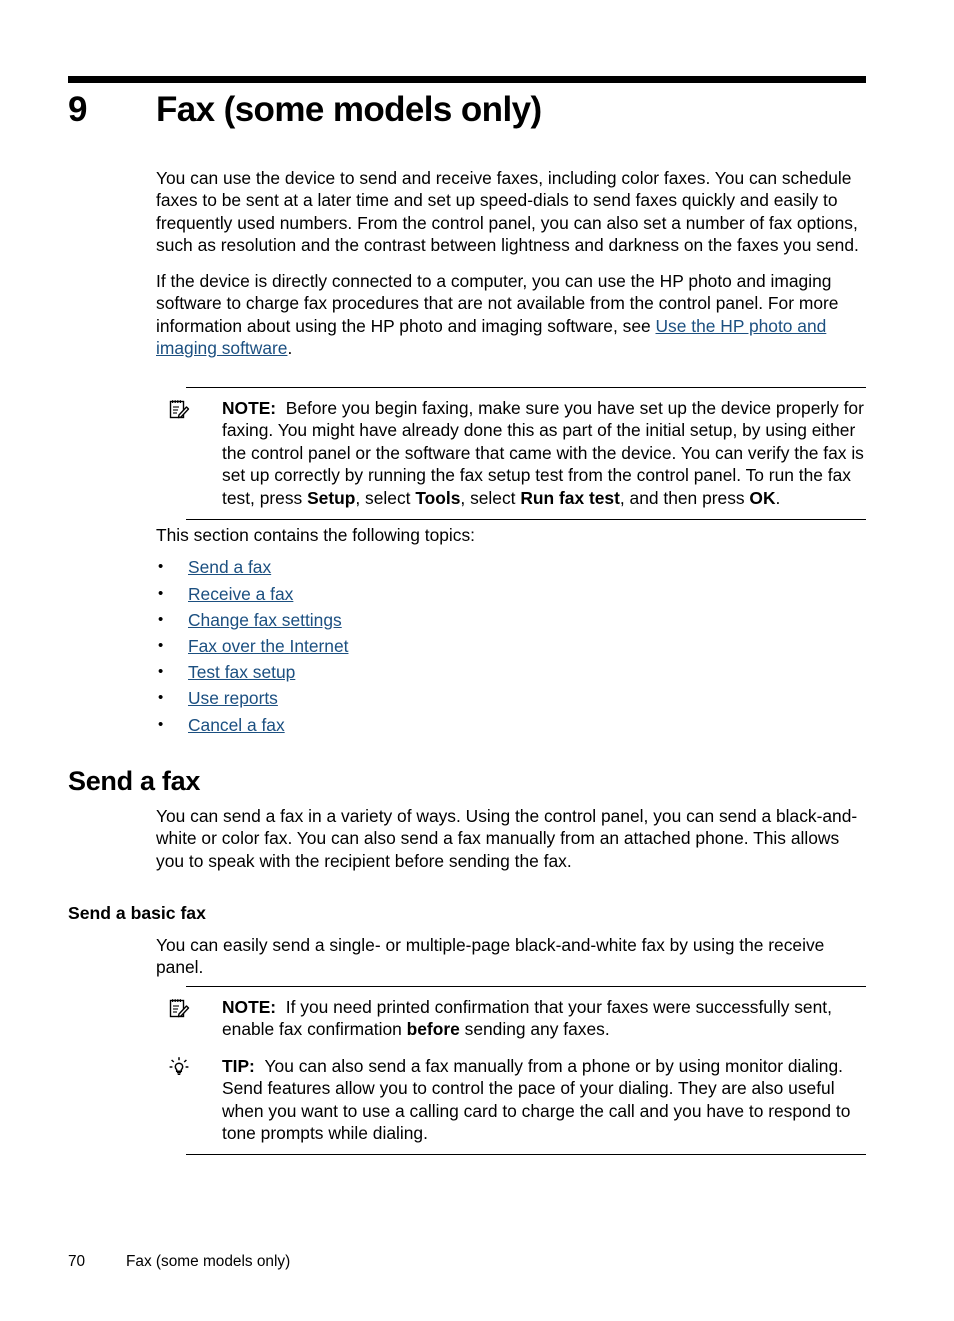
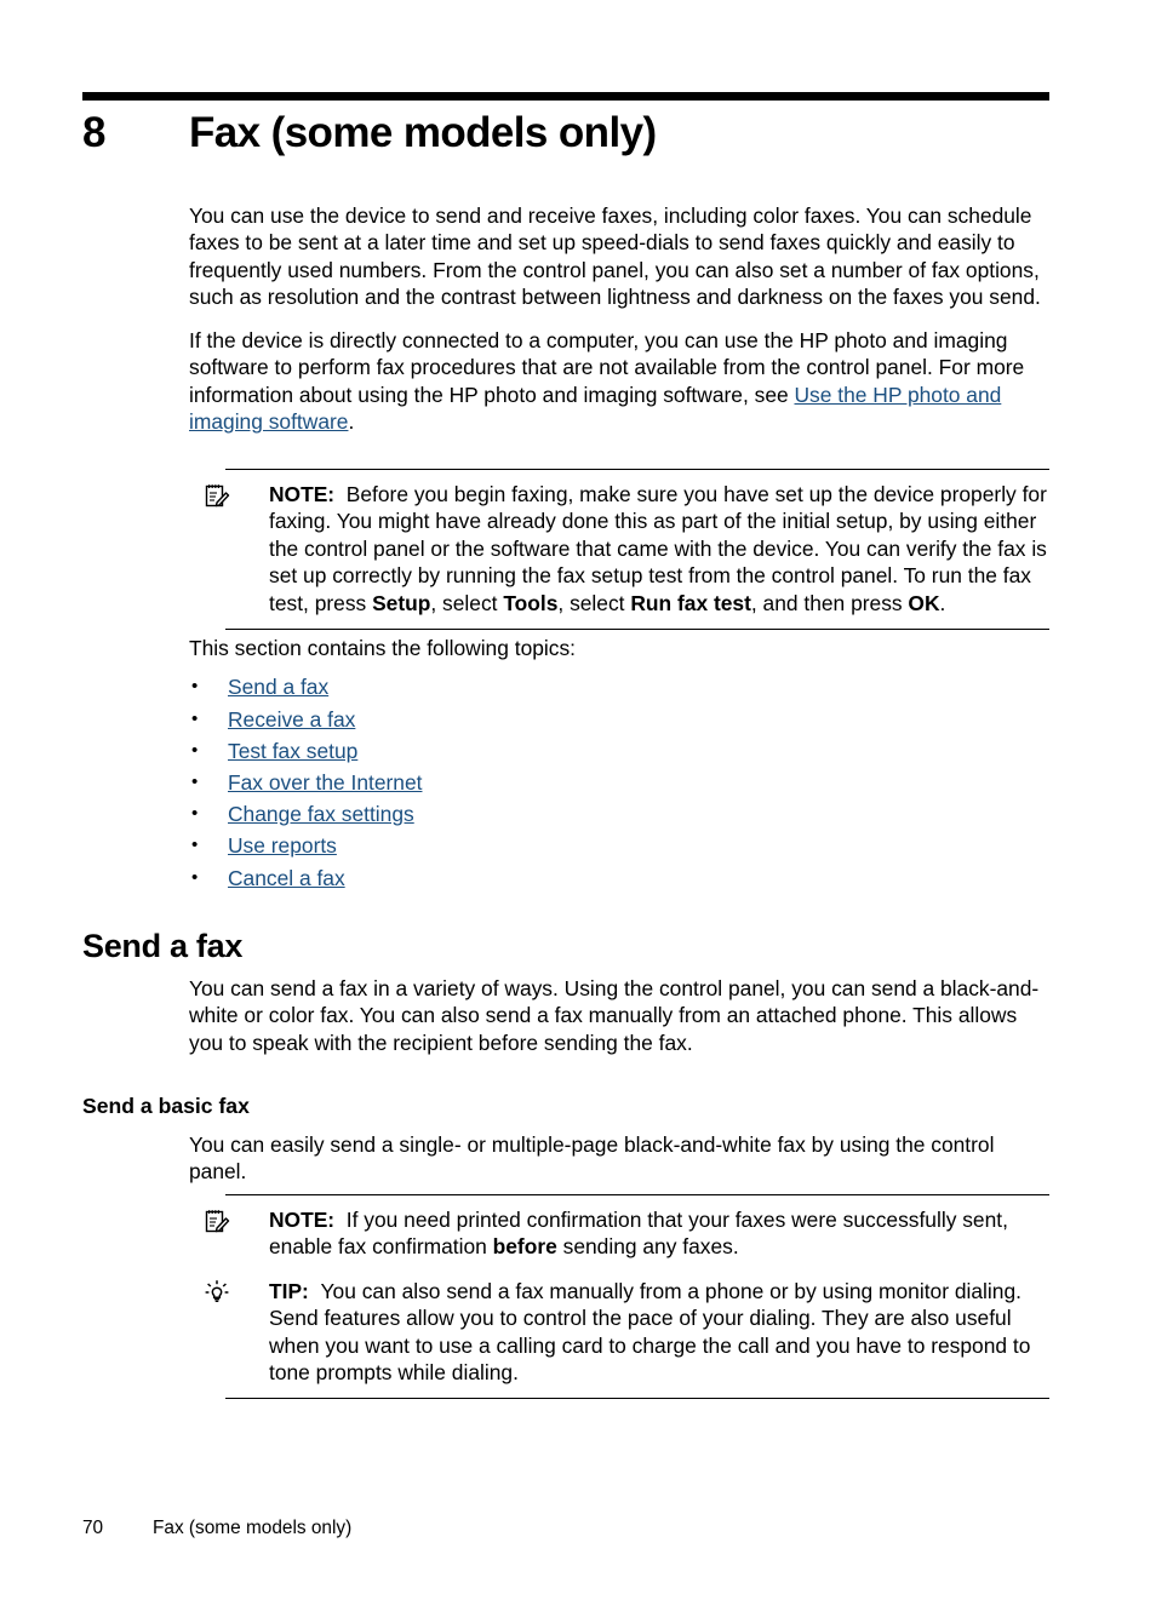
- 9
+ 8
  Fax (some models only)
  You can use the device to send and receive faxes, including color faxes. You can schedule faxes to be sent at a later time and set up speed-dials to send faxes quickly and easily to frequently used numbers. From the control panel, you can also set a number of fax options, such as resolution and the contrast between lightness and darkness on the faxes you send.
- If the device is directly connected to a computer, you can use the HP photo and imaging software to charge fax procedures that are not available from the control panel. For more information about using the HP photo and imaging software, see Use the HP photo and imaging software.
+ If the device is directly connected to a computer, you can use the HP photo and imaging software to perform fax procedures that are not available from the control panel. For more information about using the HP photo and imaging software, see Use the HP photo and imaging software.
  NOTE: Before you begin faxing, make sure you have set up the device properly for faxing. You might have already done this as part of the initial setup, by using either the control panel or the software that came with the device. You can verify the fax is set up correctly by running the fax setup test from the control panel. To run the fax test, press Setup, select Tools, select Run fax test, and then press OK.
  This section contains the following topics:
  Send a fax
  Receive a fax
- Change fax settings
+ Test fax setup
  Fax over the Internet
- Test fax setup
+ Change fax settings
  Use reports
  Cancel a fax
  Send a fax
  You can send a fax in a variety of ways. Using the control panel, you can send a black-and-white or color fax. You can also send a fax manually from an attached phone. This allows you to speak with the recipient before sending the fax.
  Send a basic fax
- You can easily send a single- or multiple-page black-and-white fax by using the receive panel.
+ You can easily send a single- or multiple-page black-and-white fax by using the control panel.
  NOTE: If you need printed confirmation that your faxes were successfully sent, enable fax confirmation before sending any faxes.
  TIP: You can also send a fax manually from a phone or by using monitor dialing. Send features allow you to control the pace of your dialing. They are also useful when you want to use a calling card to charge the call and you have to respond to tone prompts while dialing.
  70
  Fax (some models only)
